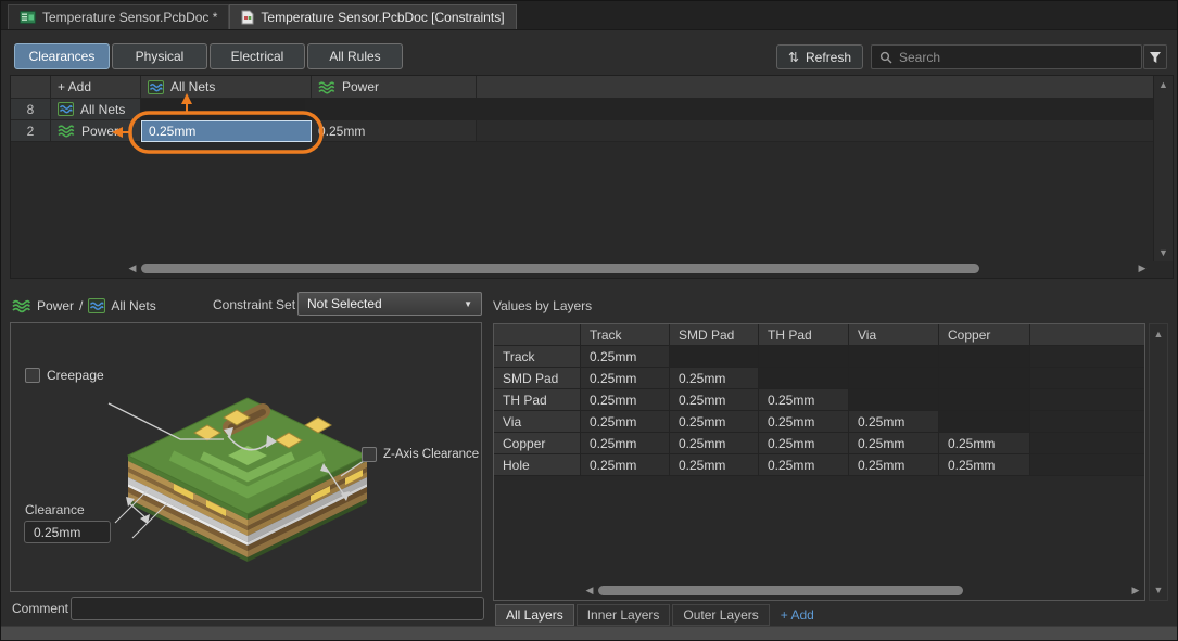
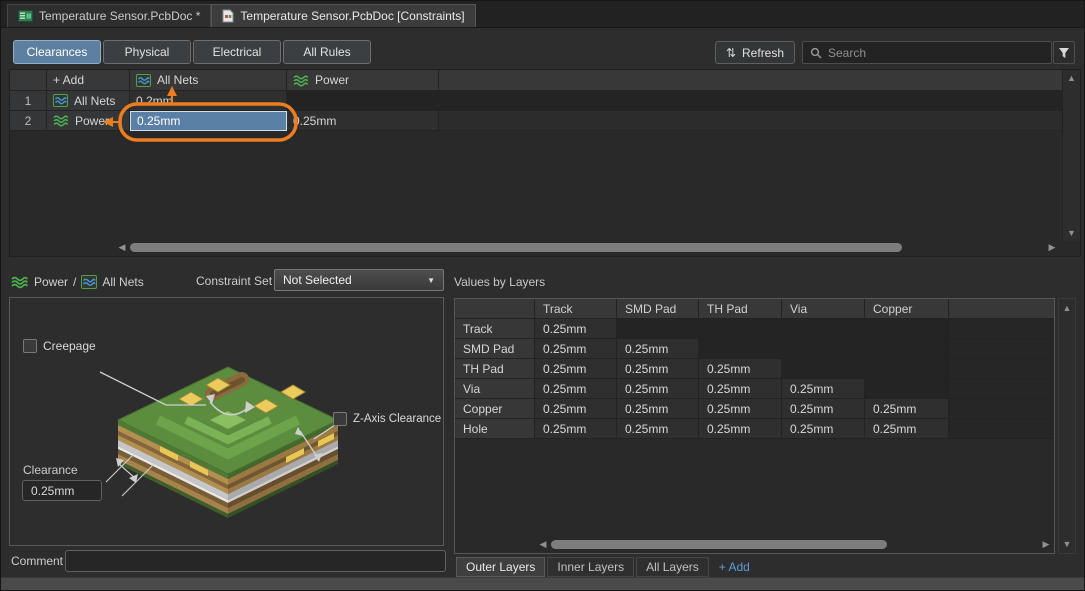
  Temperature Sensor.PcbDoc *
  Temperature Sensor.PcbDoc [Constraints]
  Clearances
  Physical
  Electrical
  All Rules
  ⇅
  Refresh
  Search
  + Add
  All Nets
  Power
- 8
+ 1
  All Nets
+ 0.2mm
  2
  Powe
  0.25mm
  .25mm
  ◀
  ▶
  ▲
  ▼
  Power
  /
  All Nets
  Constraint Set
  Not Selected
  ▼
  Creepage
  Z-Axis Clearance
  Clearance
  0.25mm
  Comment
  Values by Layers
  Track
  SMD Pad
  TH Pad
  Via
  Copper
  Track
  0.25mm
  SMD Pad
  0.25mm
  0.25mm
  TH Pad
  0.25mm
  0.25mm
  0.25mm
  Via
  0.25mm
  0.25mm
  0.25mm
  0.25mm
  Copper
  0.25mm
  0.25mm
  0.25mm
  0.25mm
  0.25mm
  Hole
  0.25mm
  0.25mm
  0.25mm
  0.25mm
  0.25mm
  ◀
  ▶
  ▲
  ▼
- All Layers
+ Outer Layers
  Inner Layers
- Outer Layers
+ All Layers
  + Add
